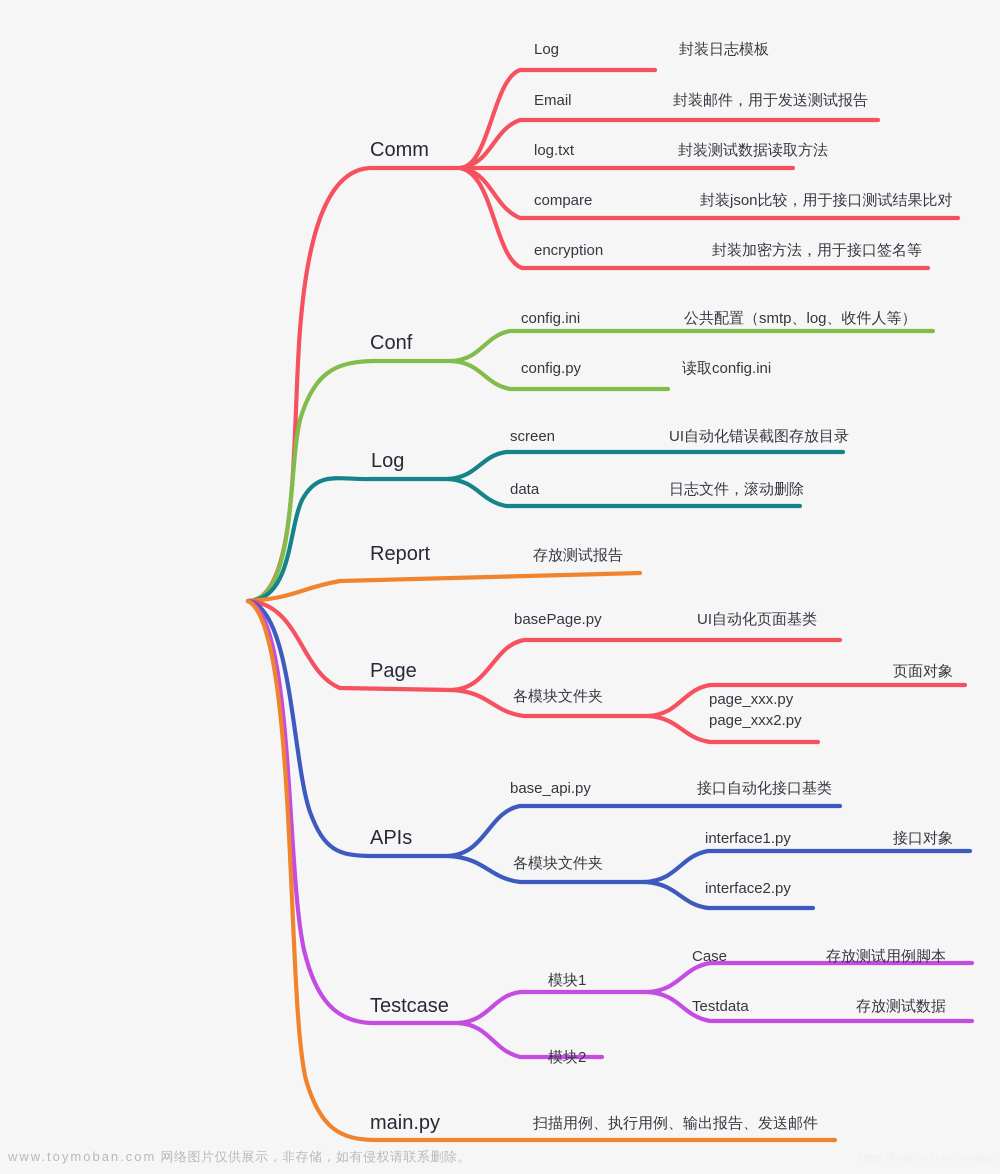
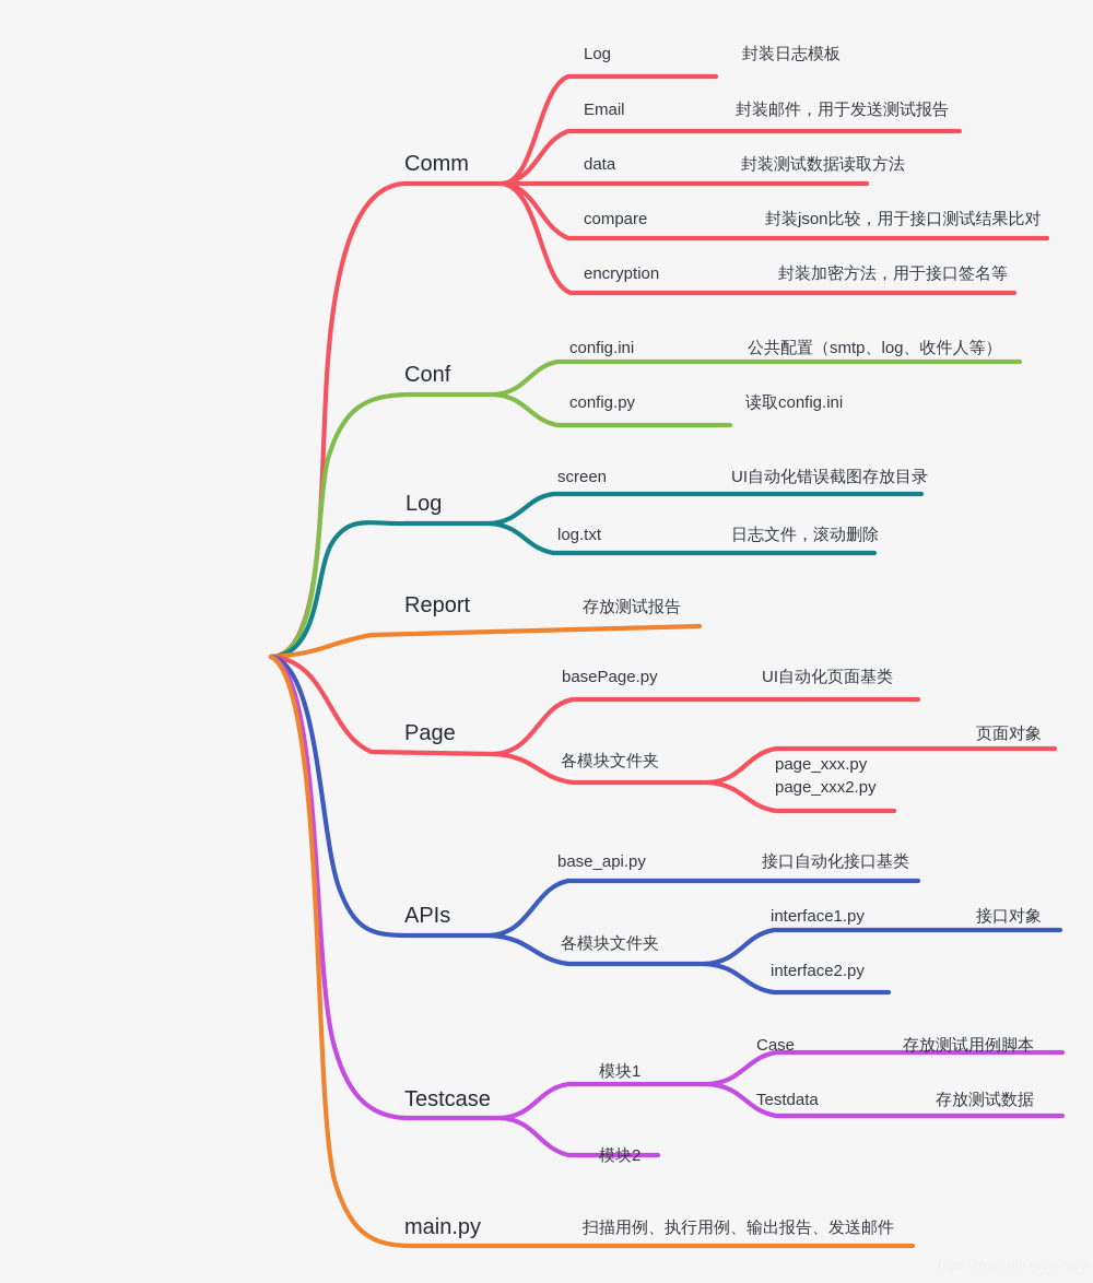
  Comm
  Log
  封装日志模板
  Email
  封装邮件，用于发送测试报告
- log.txt
+ data
  封装测试数据读取方法
  compare
  封装json比较，用于接口测试结果比对
  encryption
  封装加密方法，用于接口签名等
  Conf
  config.ini
  公共配置（smtp、log、收件人等）
  config.py
  读取config.ini
  Log
  screen
  UI自动化错误截图存放目录
- data
+ log.txt
  日志文件，滚动删除
  Report
  存放测试报告
  Page
  basePage.py
  UI自动化页面基类
  各模块文件夹
  page_xxx.py
  页面对象
  page_xxx2.py
  APIs
  base_api.py
  接口自动化接口基类
  各模块文件夹
  interface1.py
  接口对象
  interface2.py
  Testcase
  模块1
  Case
  存放测试用例脚本
  Testdata
  存放测试数据
  模块2
  main.py
  扫描用例、执行用例、输出报告、发送邮件
- www.toymoban.com 网络图片仅供展示，非存储，如有侵权请联系删除。
